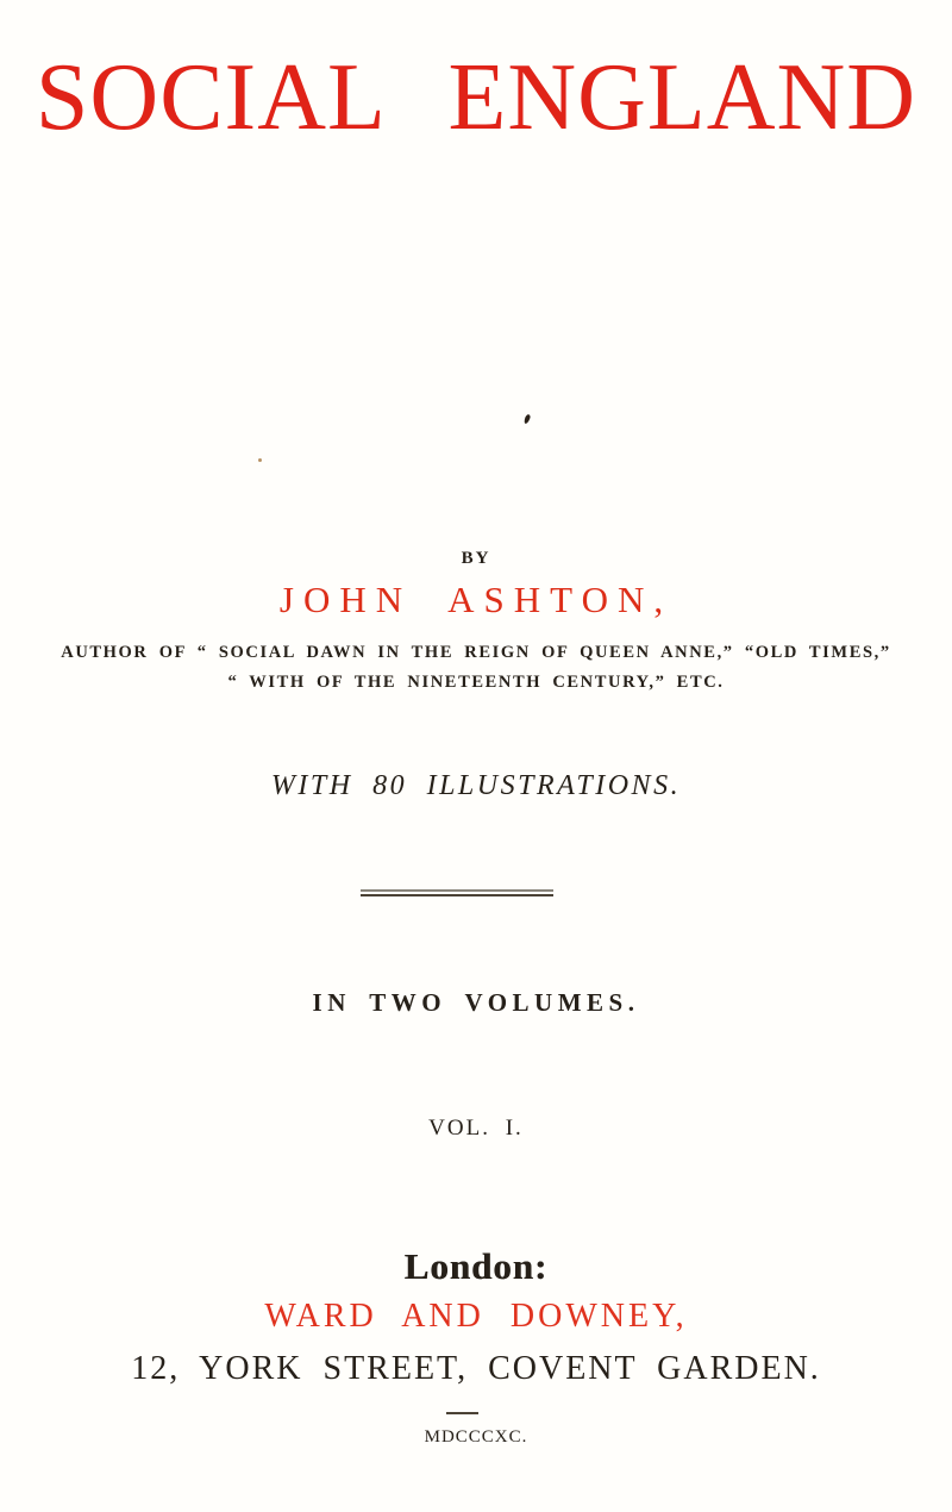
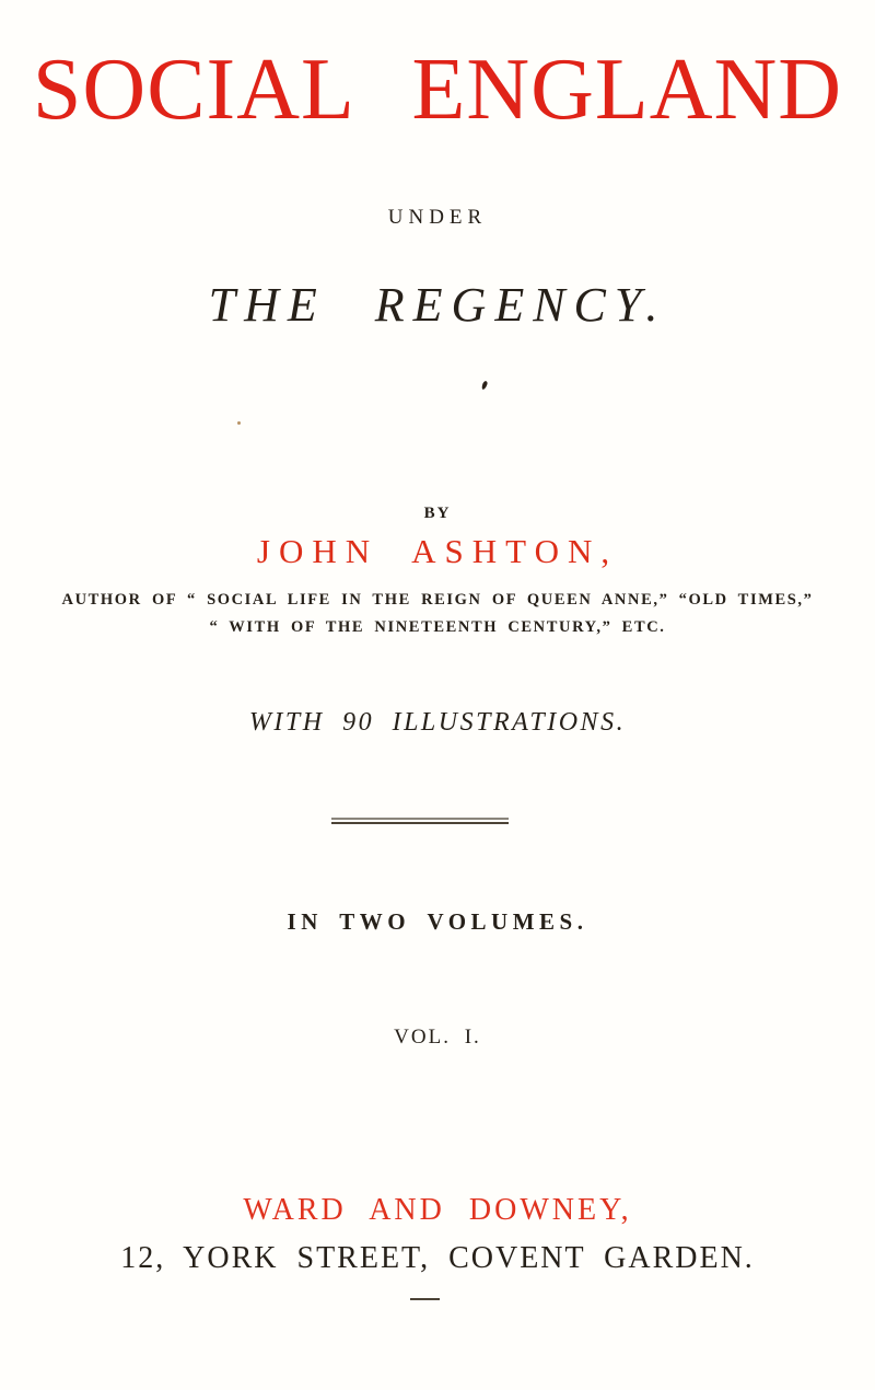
  SOCIAL ENGLAND
+ UNDER
+ THE REGENCY.
  BY
  JOHN ASHTON,
- AUTHOR OF “ SOCIAL DAWN IN THE REIGN OF QUEEN ANNE,” “OLD TIMES,”
+ AUTHOR OF “ SOCIAL LIFE IN THE REIGN OF QUEEN ANNE,” “OLD TIMES,”
  “ WITH OF THE NINETEENTH CENTURY,” ETC.
- WITH 80 ILLUSTRATIONS.
+ WITH 90 ILLUSTRATIONS.
  IN TWO VOLUMES.
  VOL. I.
- London:
  WARD AND DOWNEY,
  12, YORK STREET, COVENT GARDEN.
- MDCCCXC.
